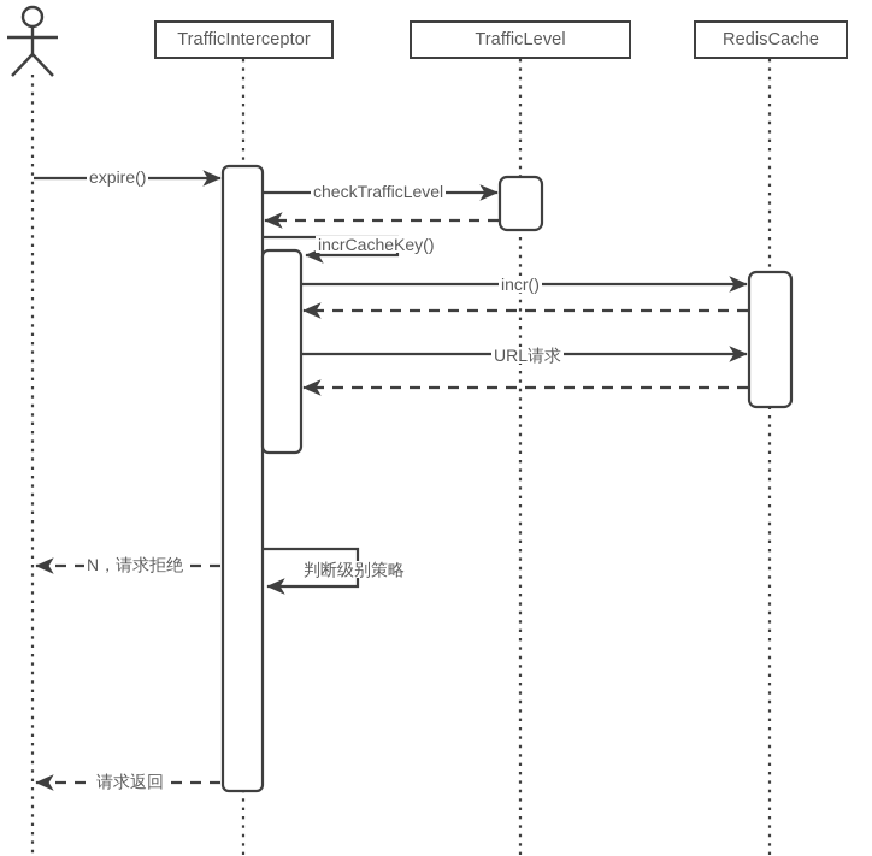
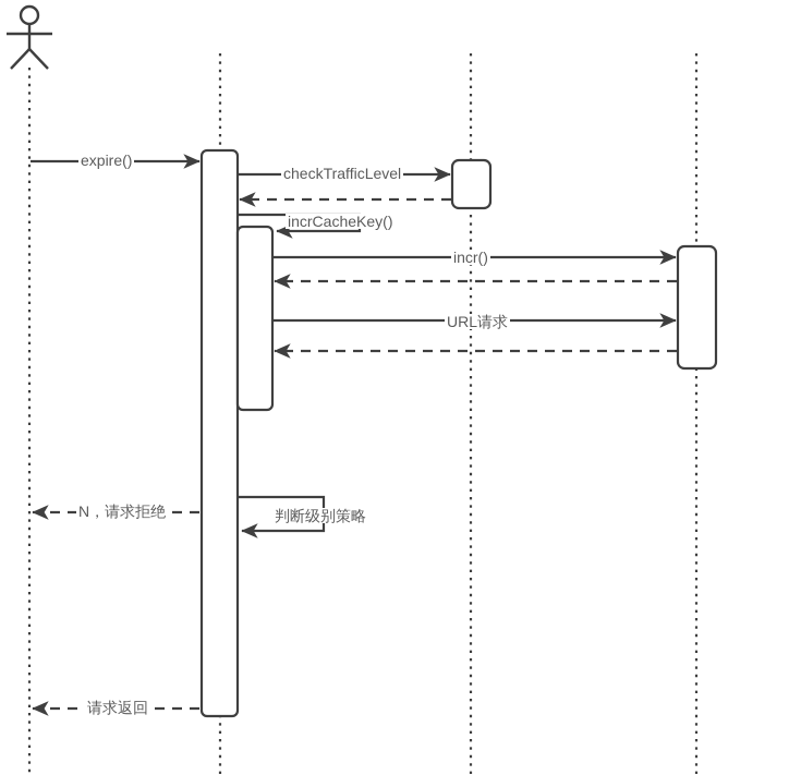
- TrafficInterceptor
- TrafficLevel
- RedisCache
  expire()
  checkTrafficLevel
  incrCacheKey()
  incr()
  URL请求
  N，请求拒绝
  判断级别策略
  请求返回
